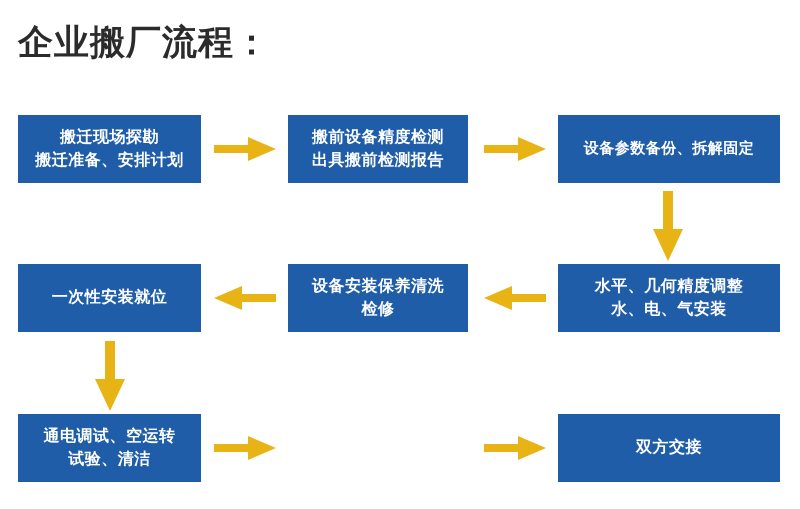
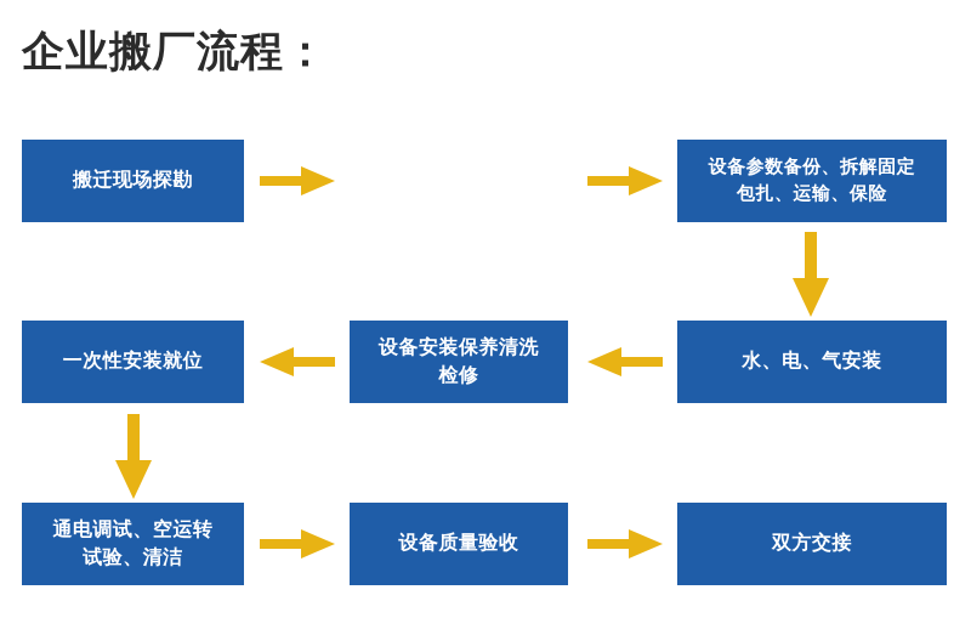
  企业搬厂流程：
  搬迁现场探勘
- 搬迁准备、安排计划
- 搬前设备精度检测
- 出具搬前检测报告
  设备参数备份、拆解固定
+ 包扎、运输、保险
  一次性安装就位
  设备安装保养清洗
  检修
- 水平、几何精度调整
  水、电、气安装
  通电调试、空运转
  试验、清洁
+ 设备质量验收
  双方交接
